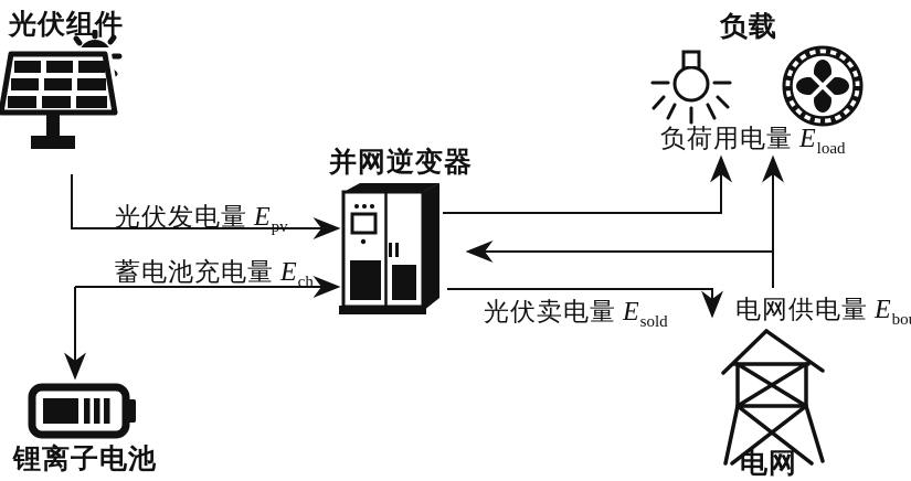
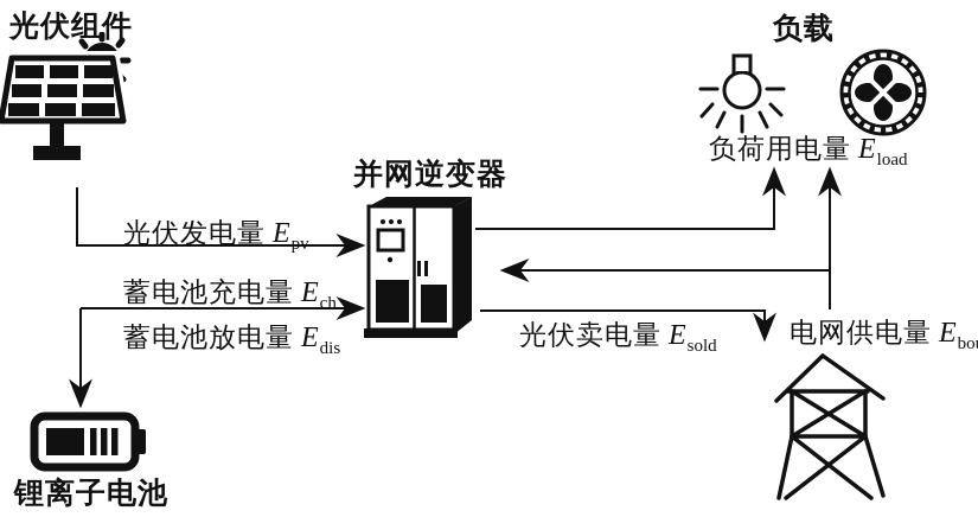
  光伏组件
  光伏发电量 Epv
  蓄电池充电量 Ech
+ 蓄电池放电量 Edis
  并网逆变器
  负载
  负荷用电量 Eload
  光伏卖电量 Esold
  电网供电量 Ebo
- 电网
  锂离子电池
